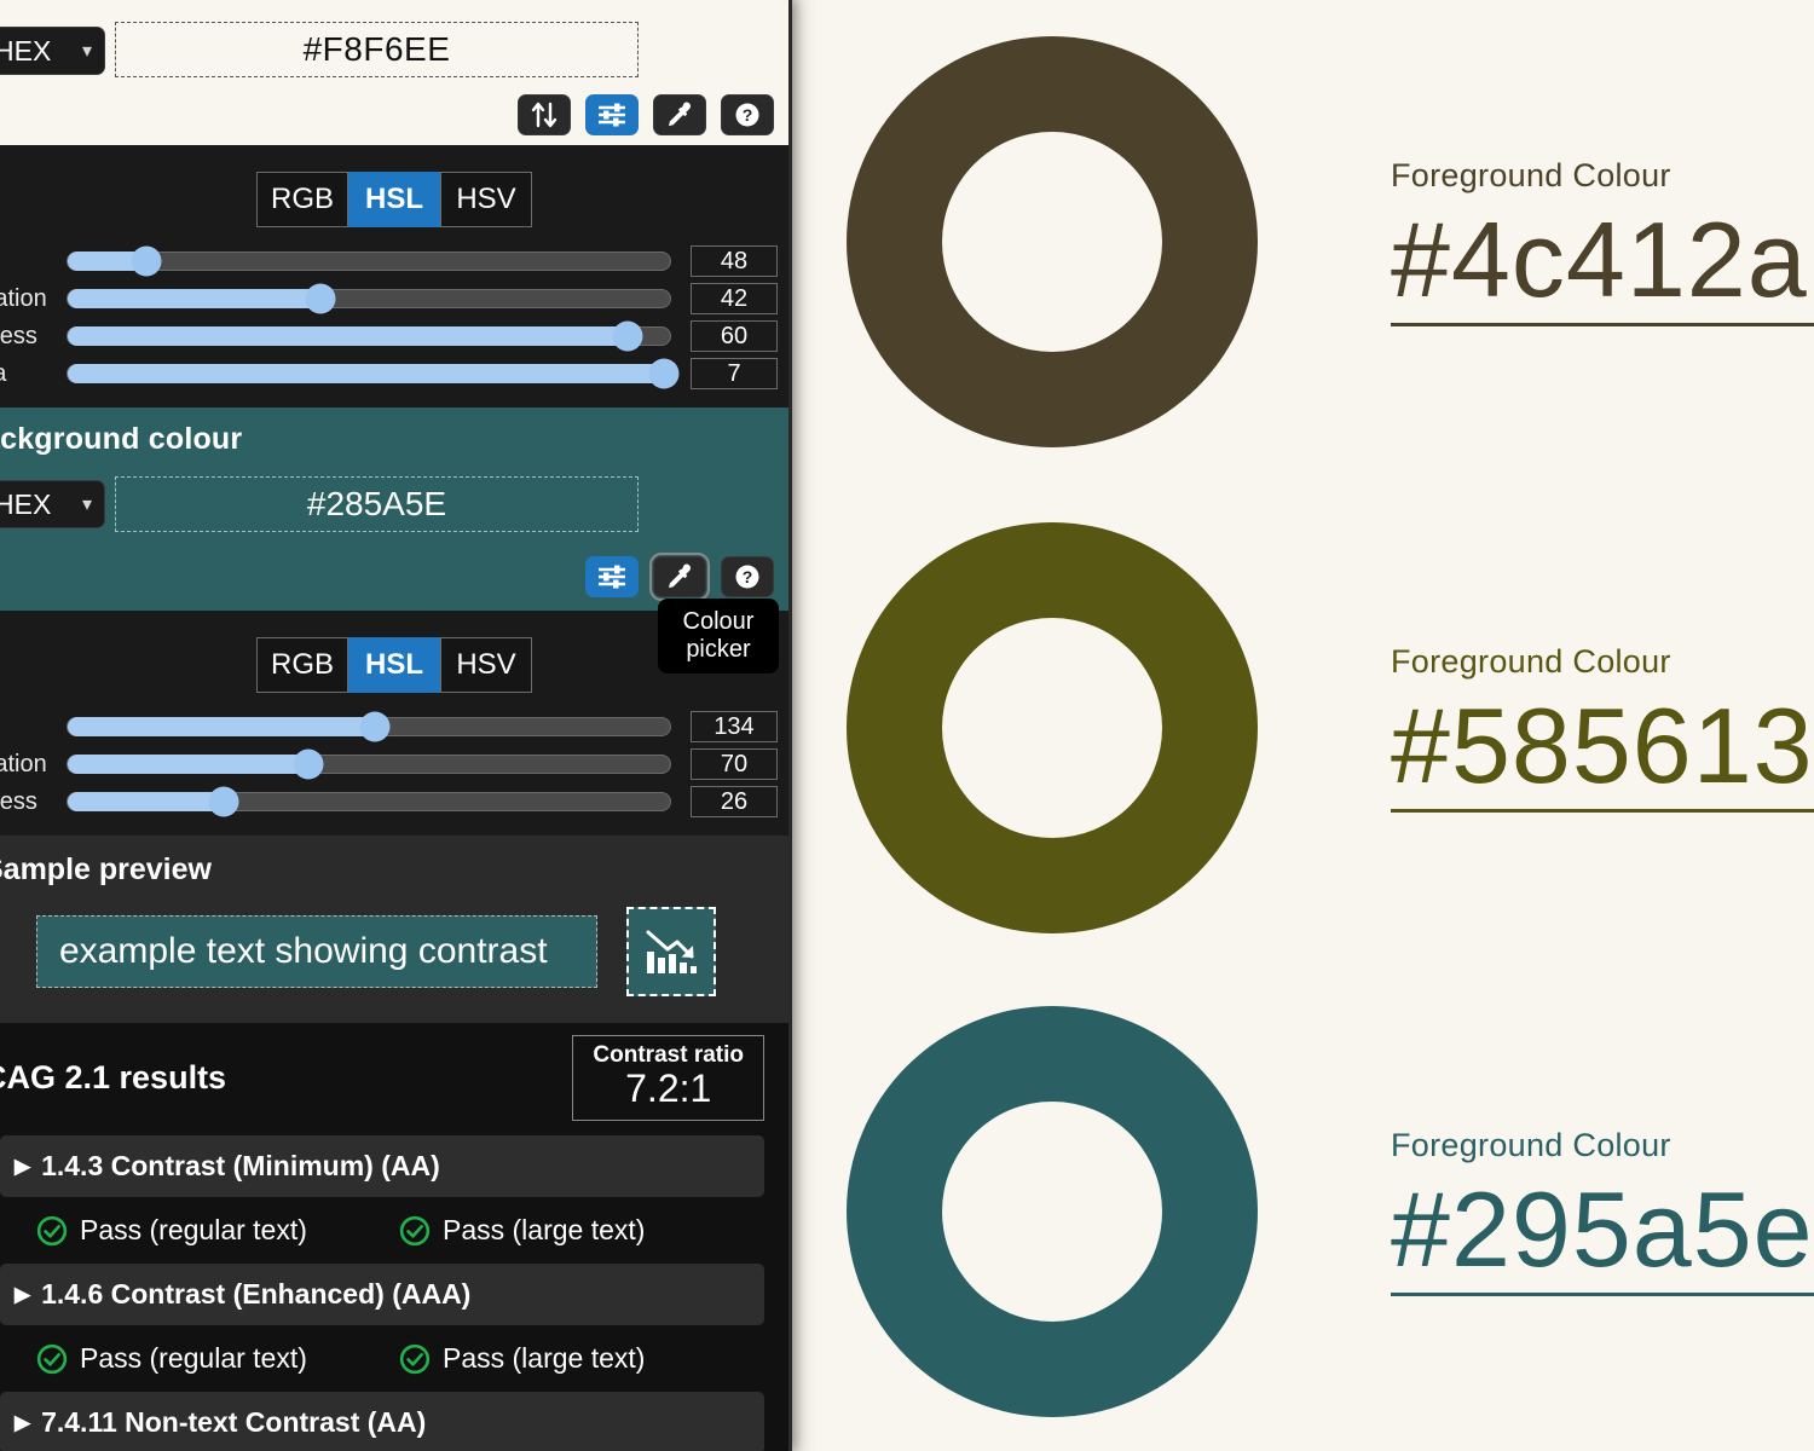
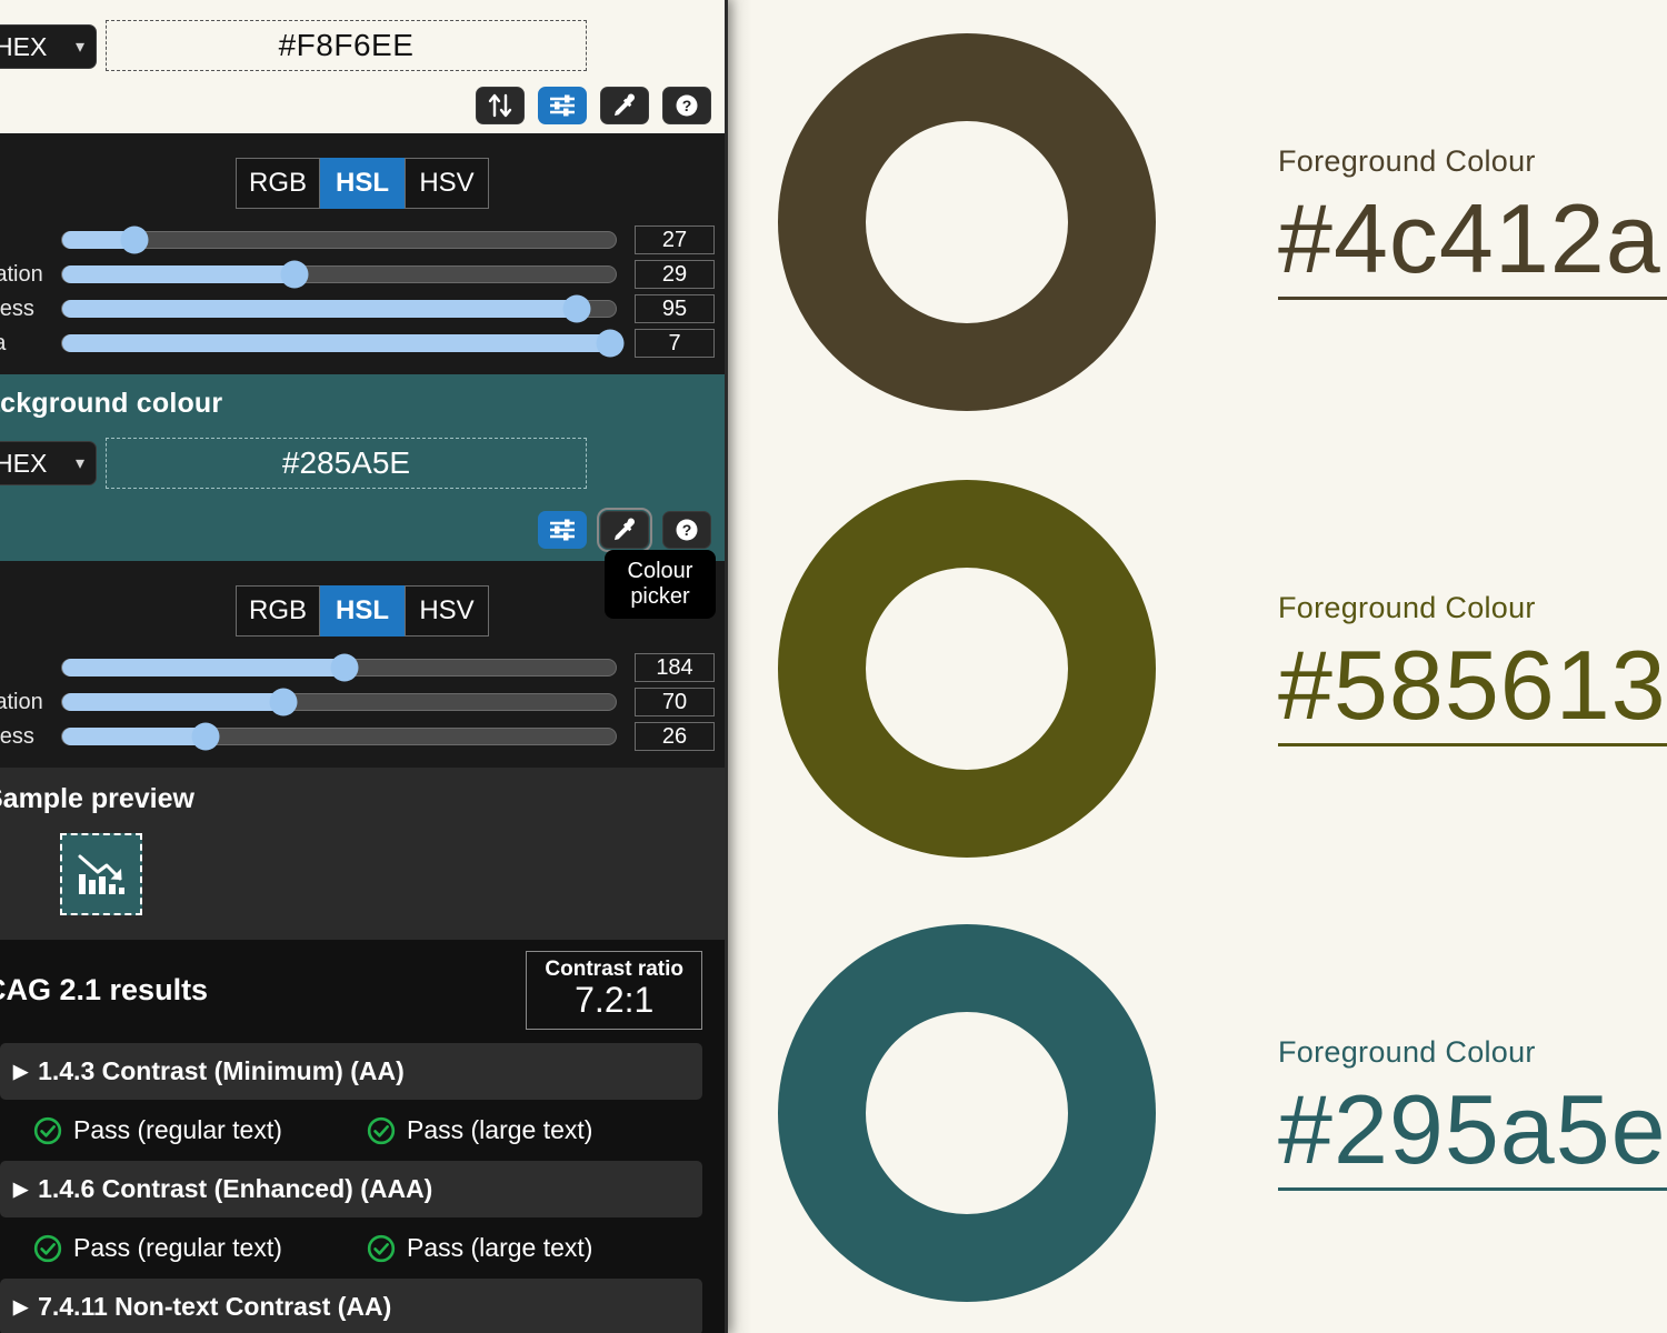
  Foreground Colour
  #4c412a
  Foreground Colour
  #585613
  Foreground Colour
  #295a5e
  HEX
  ▾
  #F8F6EE
  ?
  RGB
  HSL
  HSV
- 48
+ 27
- 42
+ 29
- 60
+ 95
  7
  ckground colour
  HEX
  ▾
  #285A5E
  ?
  Colour
  picker
  RGB
  HSL
  HSV
- 134
+ 184
  70
  26
  ample preview
- example text showing contrast
  AG 2.1 results
  Contrast ratio
  7.2:1
  ▶
  1.4.3 Contrast (Minimum) (AA)
  Pass (regular text)
  Pass (large text)
  ▶
  1.4.6 Contrast (Enhanced) (AAA)
  Pass (regular text)
  Pass (large text)
  ▶
  7.4.11 Non-text Contrast (AA)
